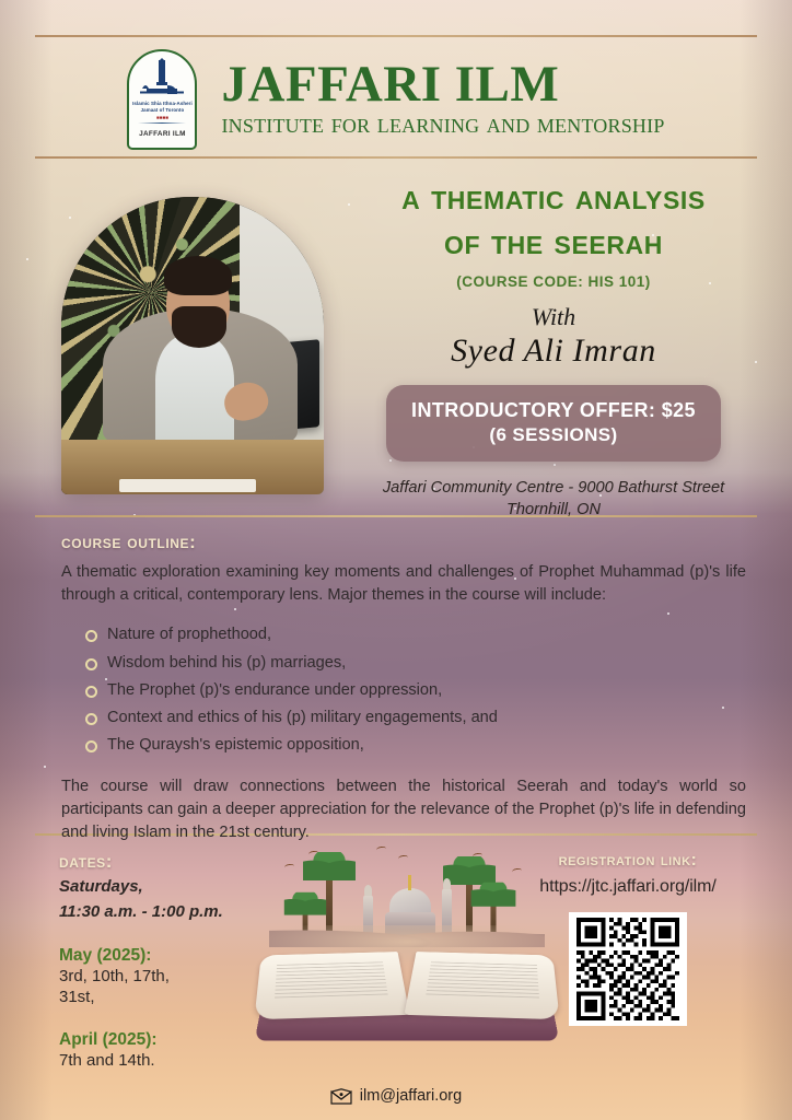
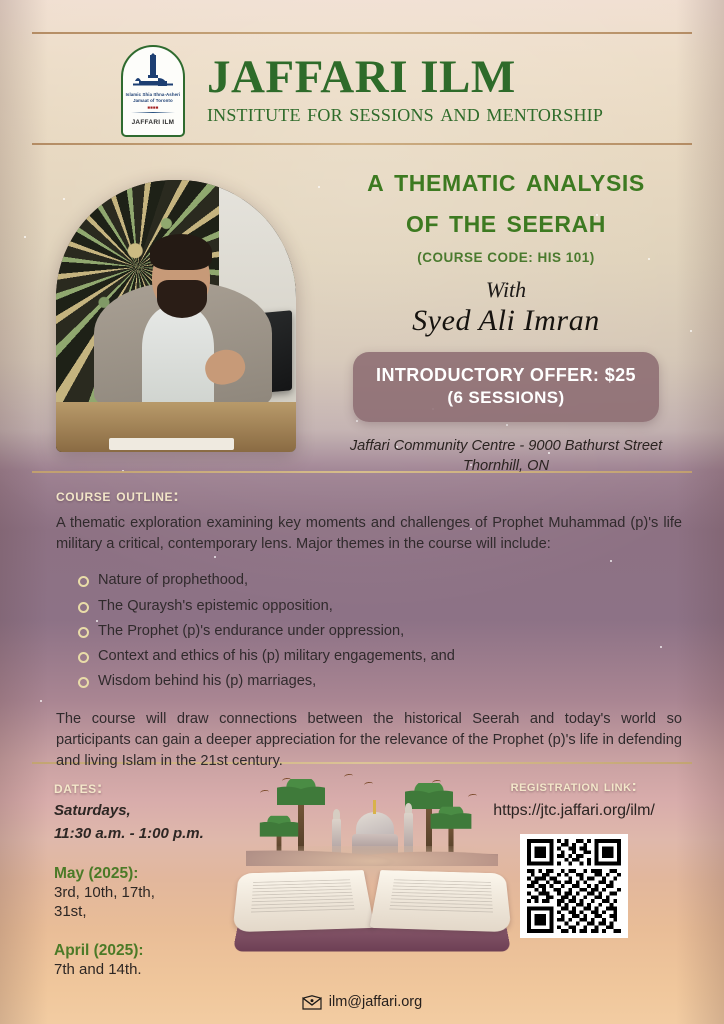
  JAFFARI ILM
- institute for learning and mentorship
+ institute for sessions and mentorship
  a thematic analysis
  of the seerah
  (COURSE CODE: HIS 101)
  With
  Syed Ali Imran
  INTRODUCTORY OFFER: $25
  (6 SESSIONS)
  Jaffari Community Centre - 9000 Bathurst Street
  Thornhill, ON
  course outline:
- A thematic exploration examining key moments and challenges of Prophet Muhammad (p)'s life through a critical, contemporary lens. Major themes in the course will include:
+ A thematic exploration examining key moments and challenges of Prophet Muhammad (p)'s life military a critical, contemporary lens. Major themes in the course will include:
  Nature of prophethood,
- Wisdom behind his (p) marriages,
+ The Quraysh's epistemic opposition,
  The Prophet (p)'s endurance under oppression,
  Context and ethics of his (p) military engagements, and
- The Quraysh's epistemic opposition,
+ Wisdom behind his (p) marriages,
  The course will draw connections between the historical Seerah and today's world so participants can gain a deeper appreciation for the relevance of the Prophet (p)'s life in defending and living Islam in the 21st century.
  dates:
  Saturdays,
  11:30 a.m. - 1:00 p.m.
  May (2025):
  3rd, 10th, 17th,
  31st,
  April (2025):
  7th and 14th.
  registration link:
  https://jtc.jaffari.org/ilm/
  ilm@jaffari.org
